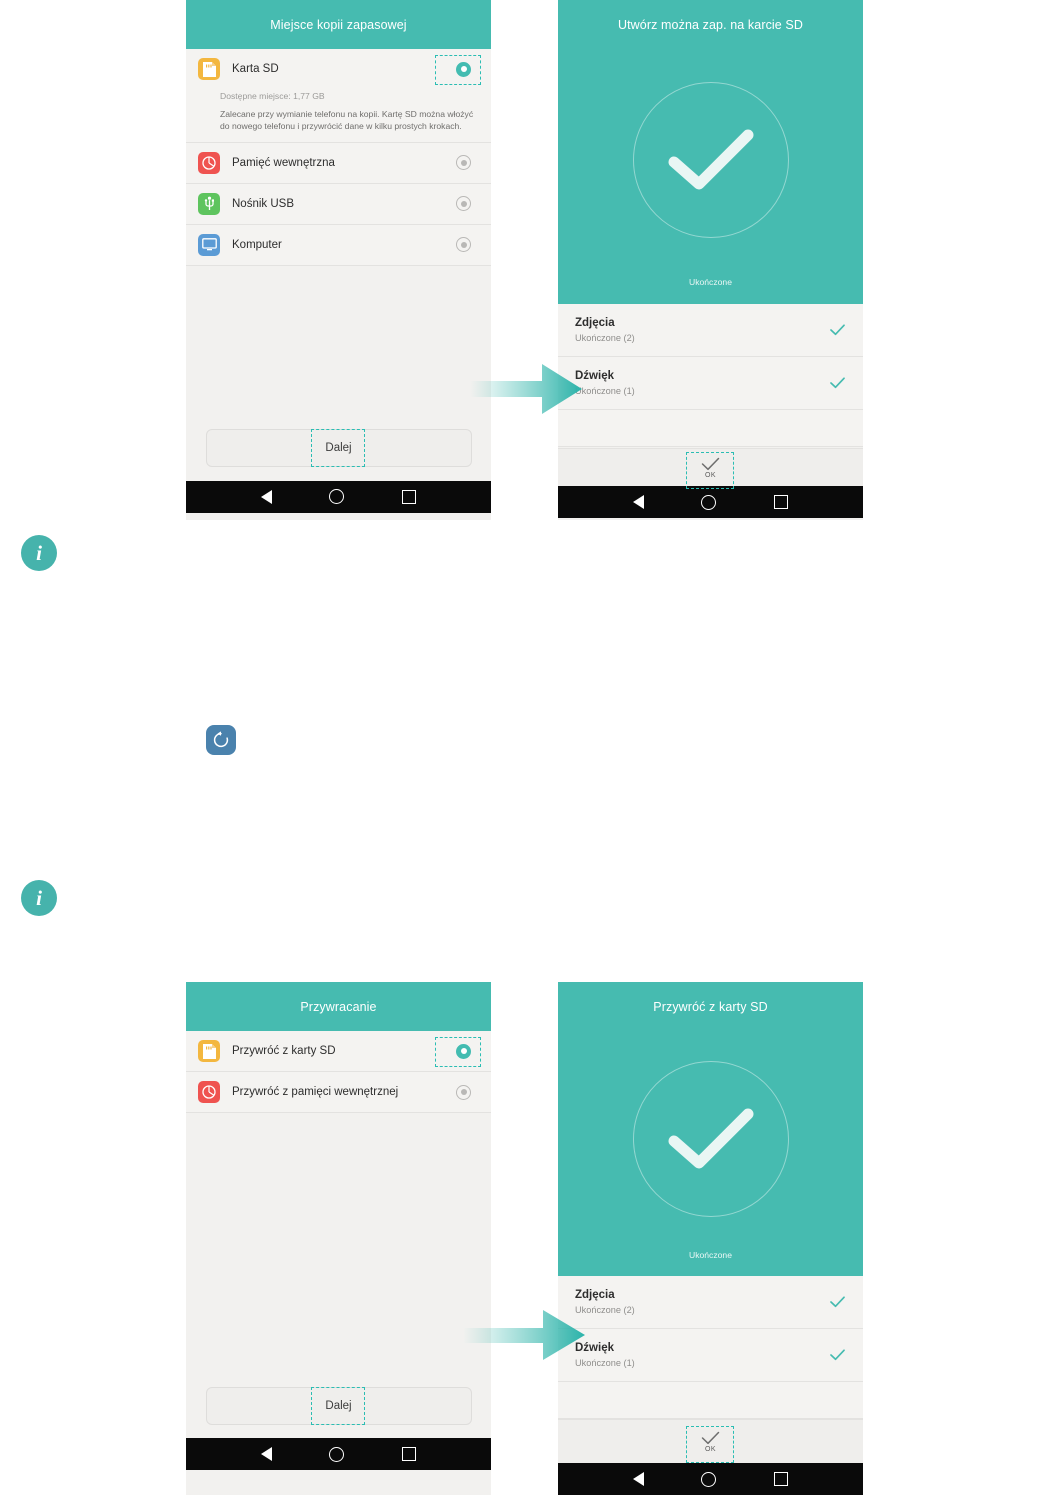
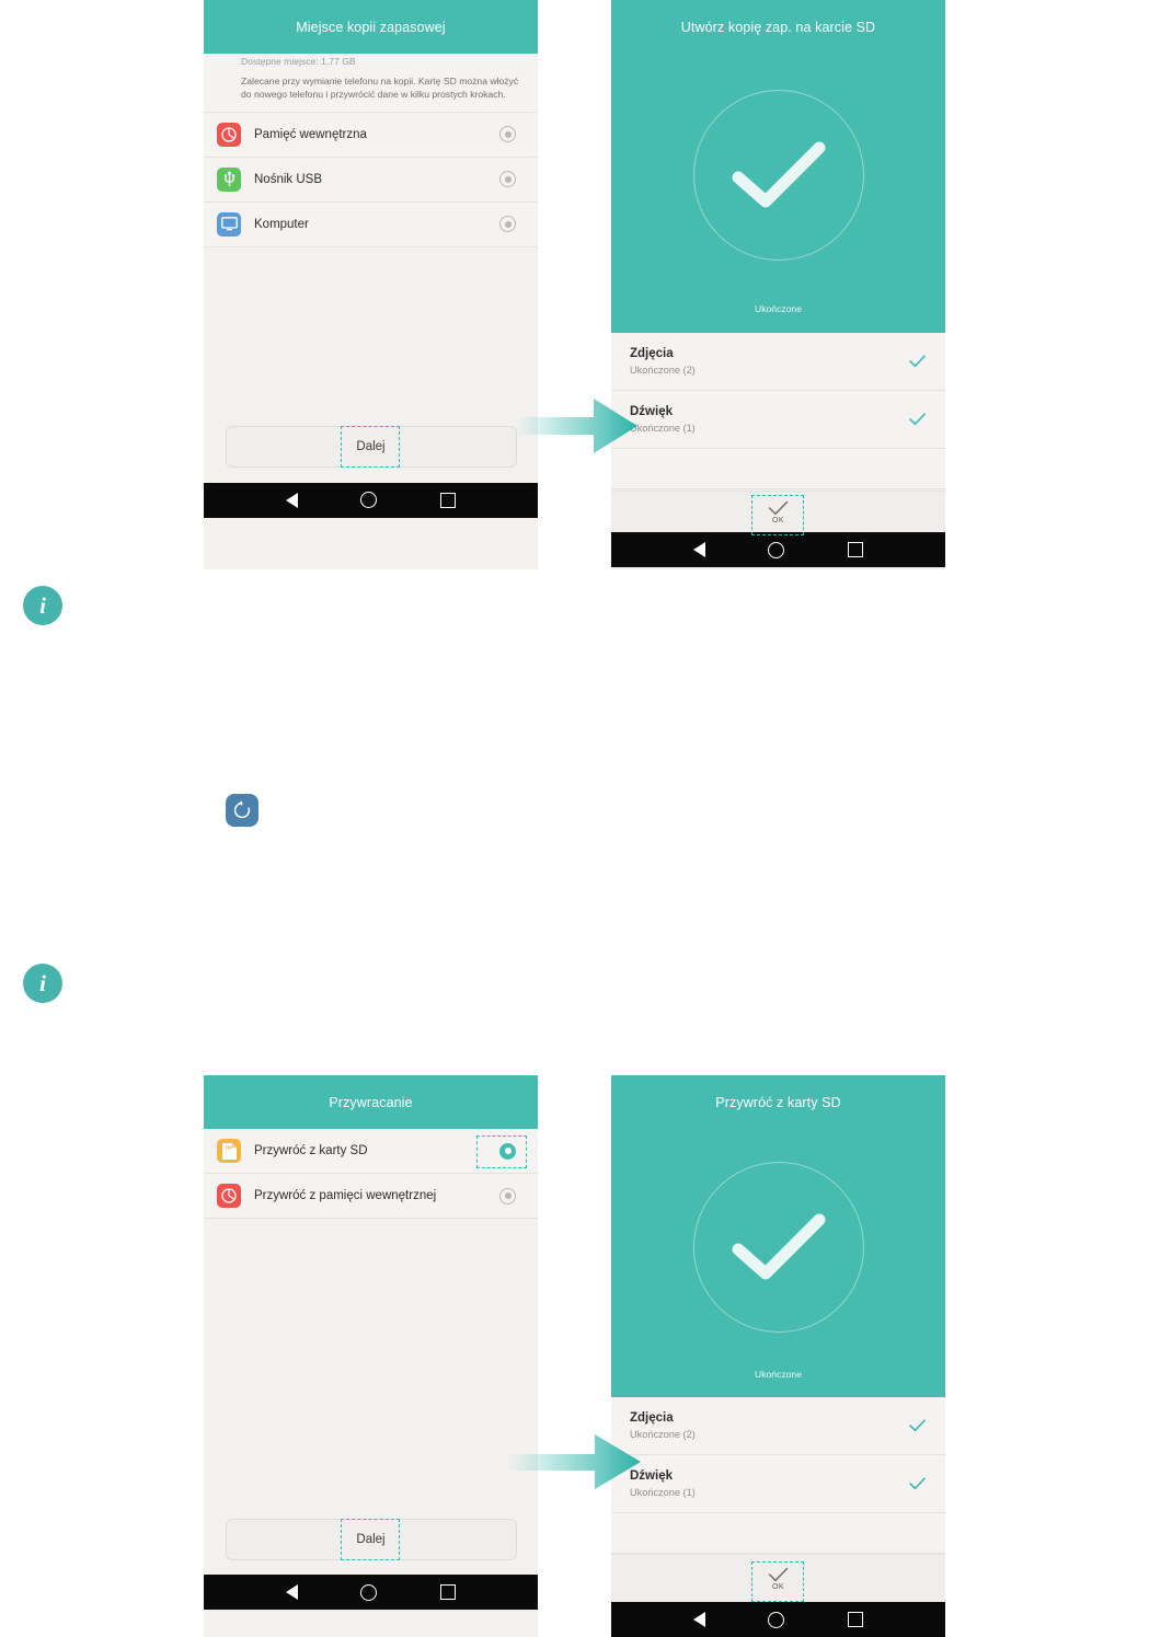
  Miejsce kopii zapasowej
- Karta SD
  Dostępne miejsce: 1,77 GB
  Zalecane przy wymianie telefonu na kopii. Kartę SD można włożyć do nowego telefonu i przywrócić dane w kilku prostych krokach.
  Pamięć wewnętrzna
  Nośnik USB
  Komputer
  Dalej
- Utwórz można zap. na karcie SD
+ Utwórz kopię zap. na karcie SD
  Ukończone
  Zdjęcia
  Ukończone (2)
  Dźwięk
  kończone (1)
  i
  i
  Przywracanie
  Przywróć z karty SD
  Przywróć z pamięci wewnętrznej
  Dalej
  Przywróć z karty SD
  Ukończone
  Zdjęcia
  Ukończone (2)
  Dźwięk
  Ukończone (1)
